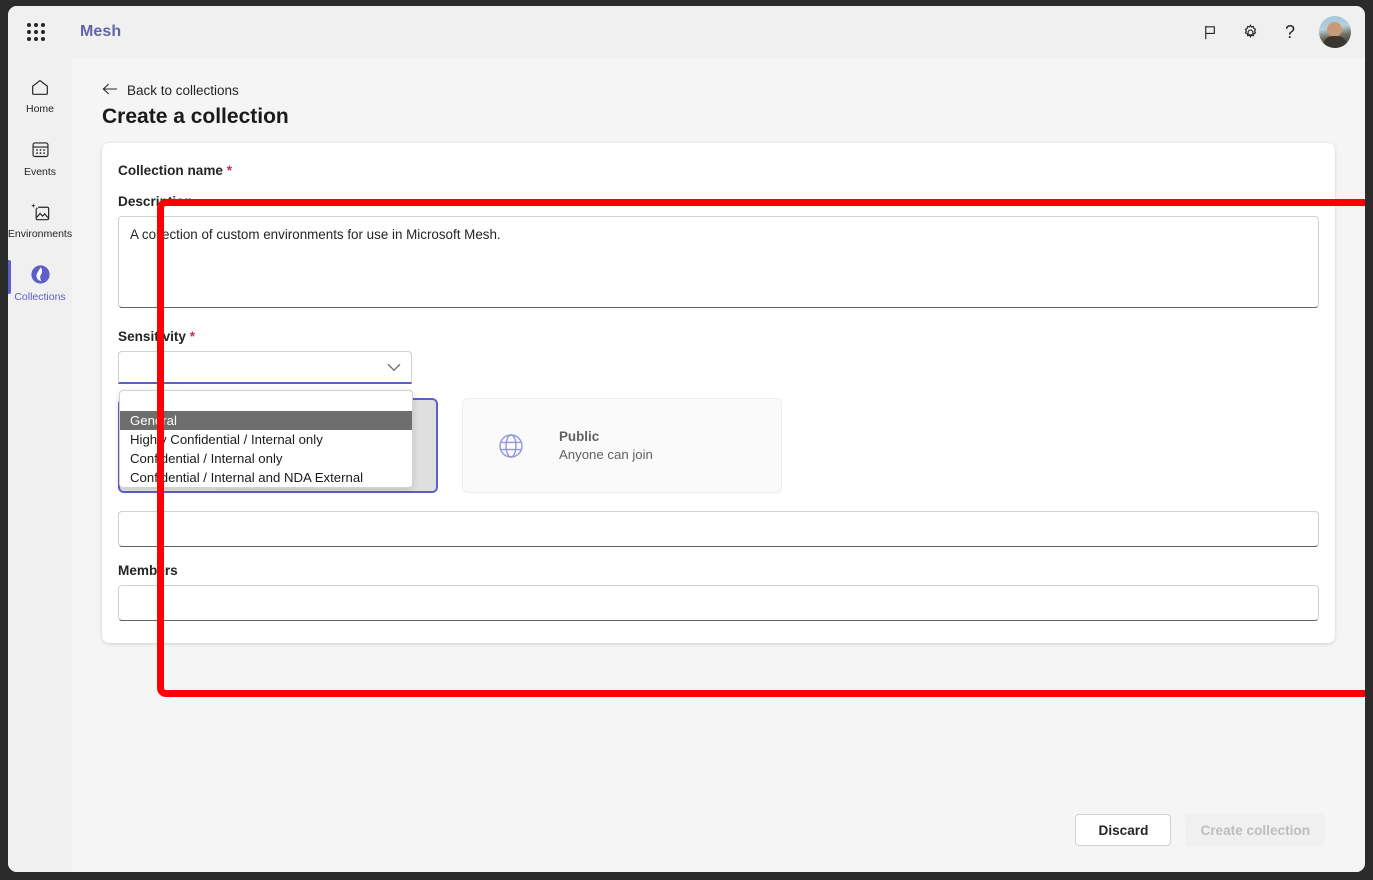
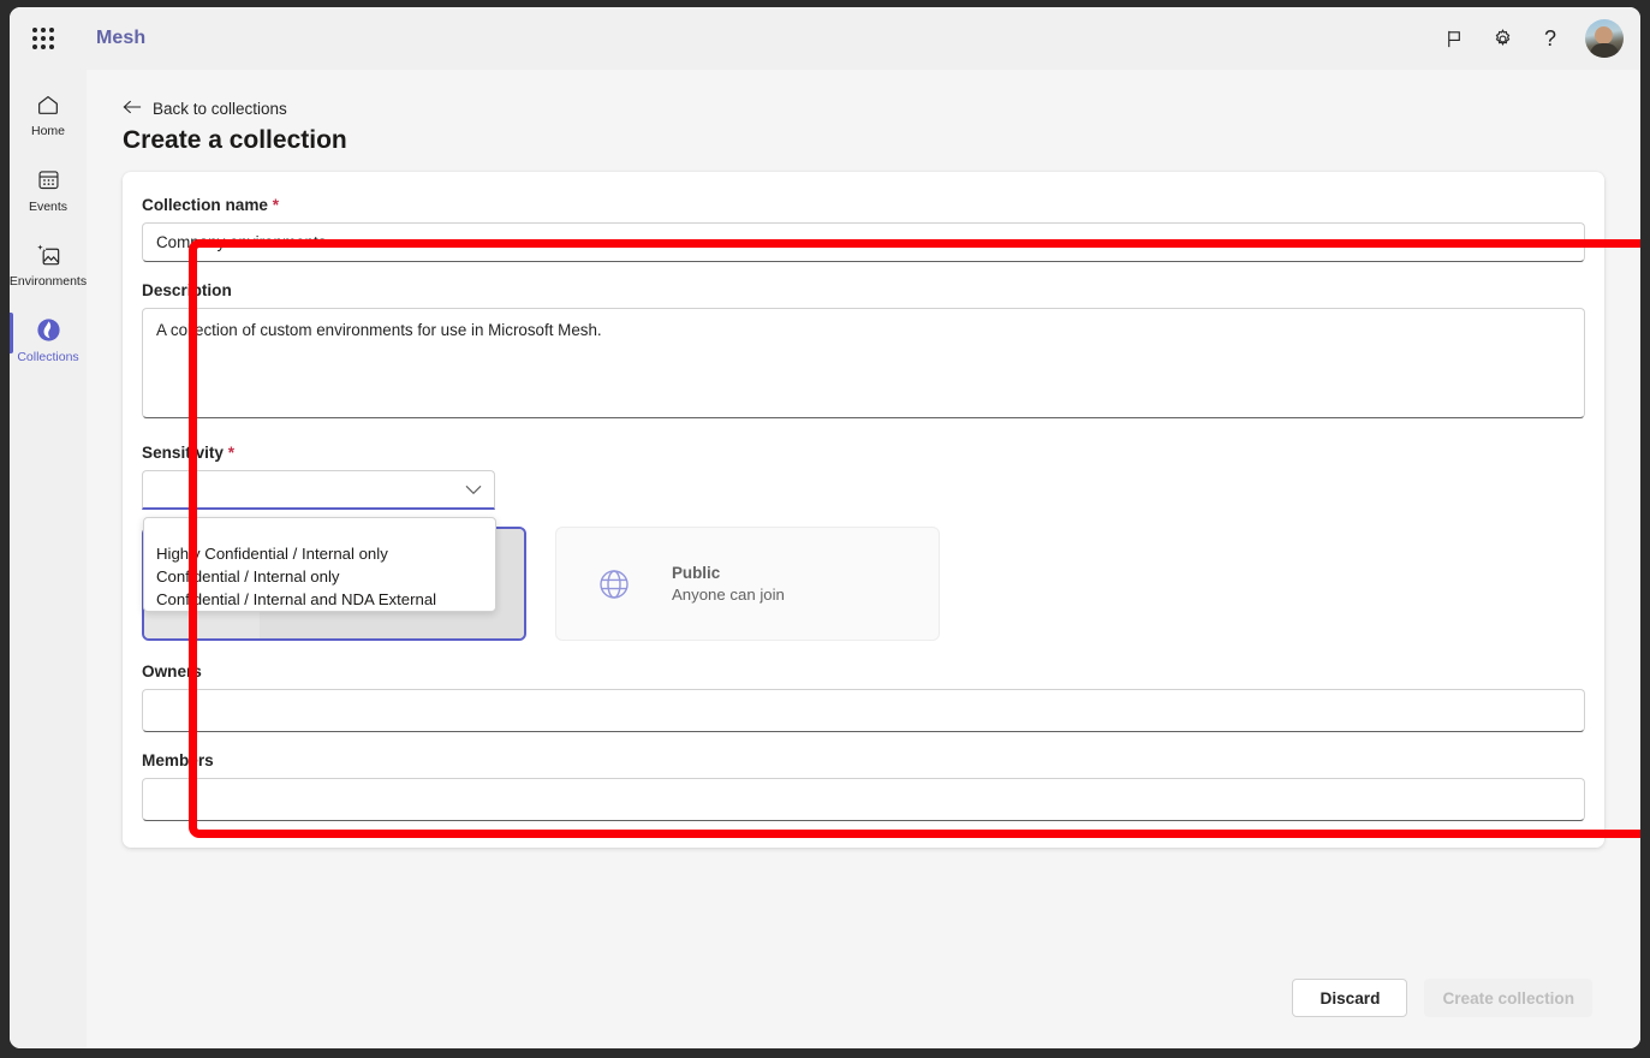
  Mesh
  ?
  Home
  Events
  Environments
  Collections
  Back to collections
  Create a collection
  Collection name *
+ Company environments
  Description
  A collection of custom environments for use in Microsoft Mesh.
  Sensitivity *
- General
  Highly Confidential / Internal only
  Confidential / Internal only
  Confidential / Internal and NDA External
  Public
  Anyone can join
+ Owners
  Members
  Discard
  Create collection
